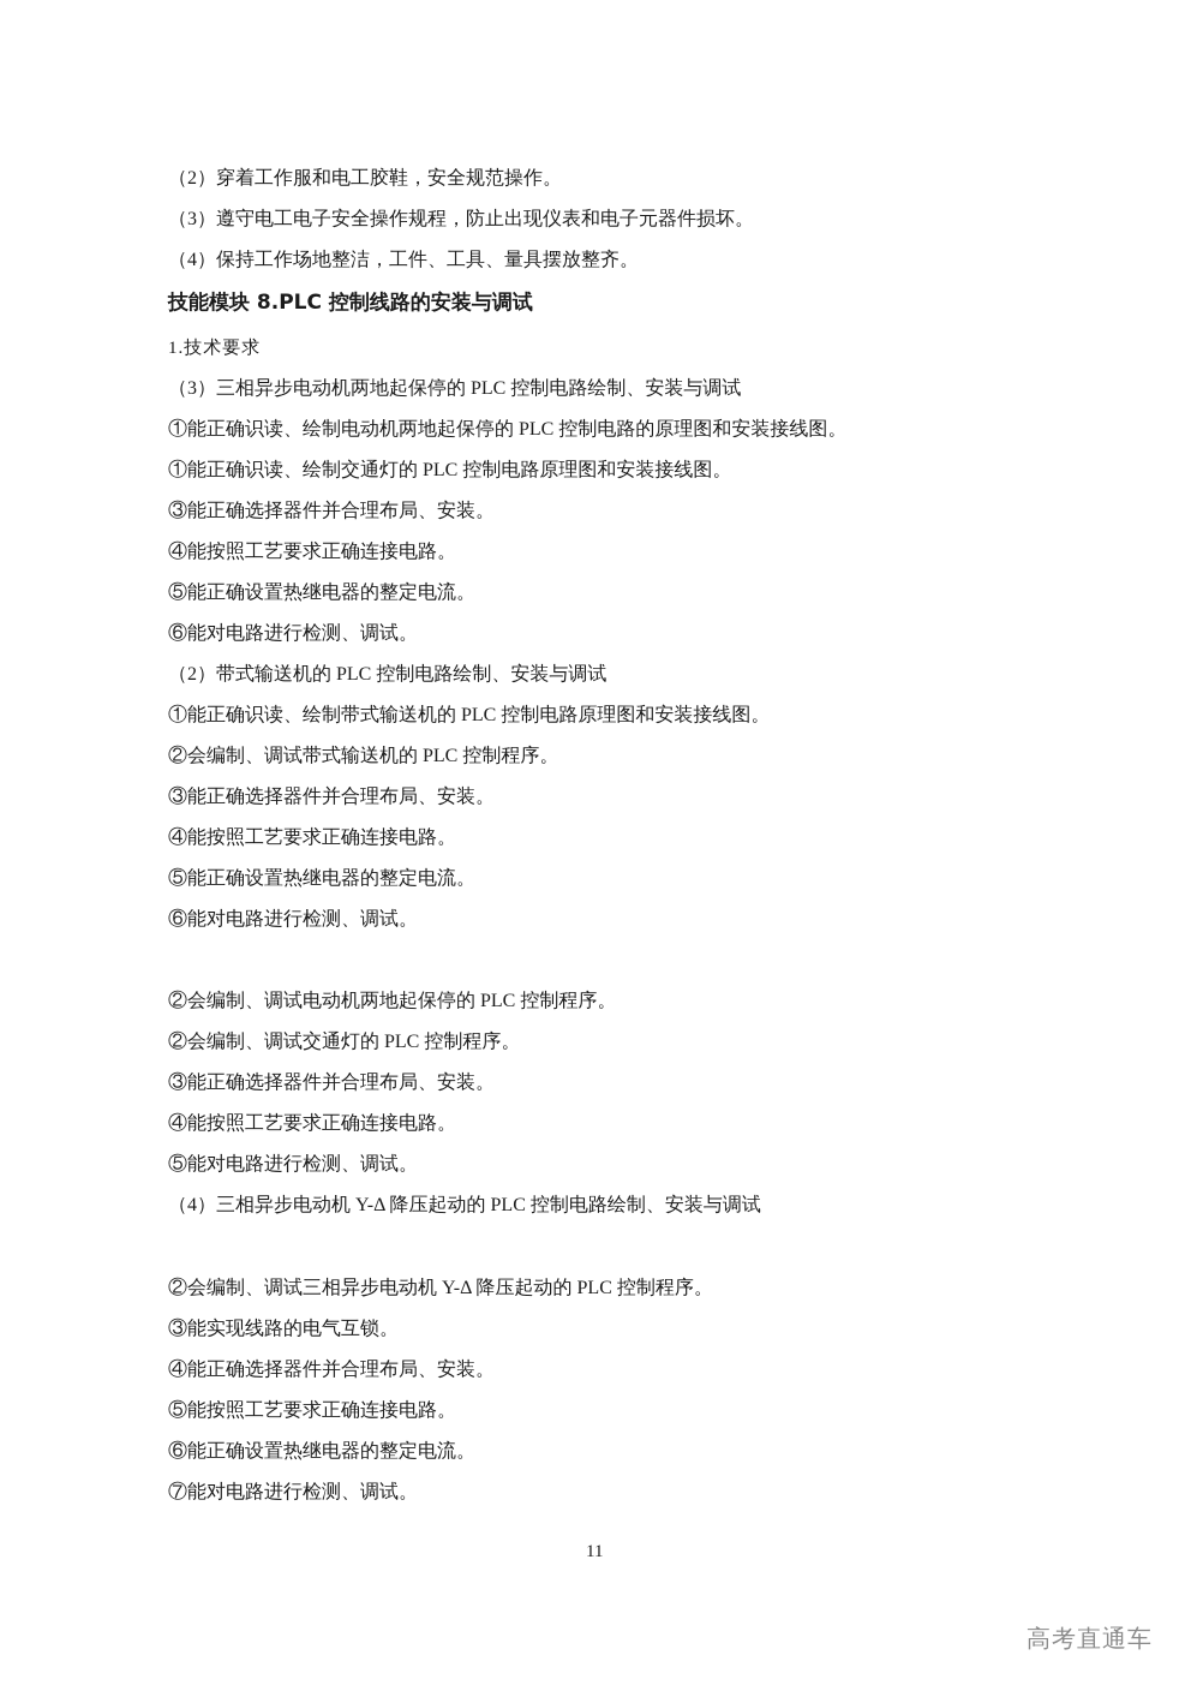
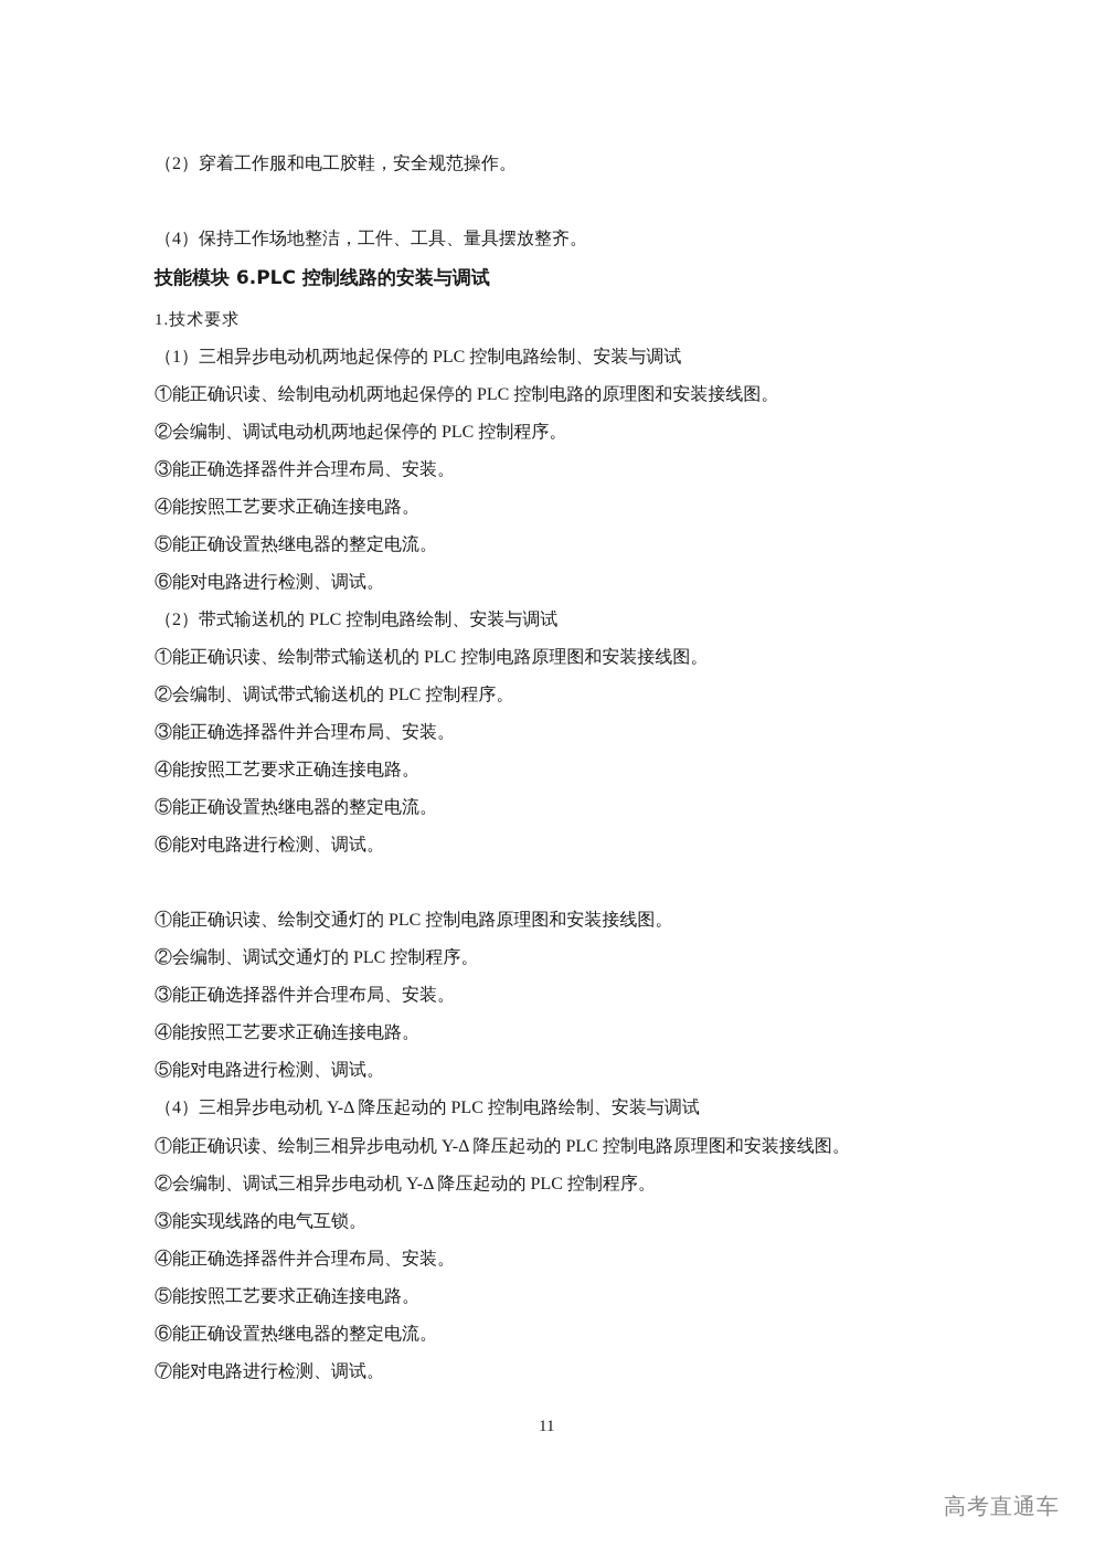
  （2）穿着工作服和电工胶鞋，安全规范操作。
- （3）遵守电工电子安全操作规程，防止出现仪表和电子元器件损坏。
  （4）保持工作场地整洁，工件、工具、量具摆放整齐。
- 技能模块 8.PLC 控制线路的安装与调试
+ 技能模块 6.PLC 控制线路的安装与调试
  1.技术要求
- （3）三相异步电动机两地起保停的 PLC 控制电路绘制、安装与调试
+ （1）三相异步电动机两地起保停的 PLC 控制电路绘制、安装与调试
  ①能正确识读、绘制电动机两地起保停的 PLC 控制电路的原理图和安装接线图。
- ①能正确识读、绘制交通灯的 PLC 控制电路原理图和安装接线图。
+ ②会编制、调试电动机两地起保停的 PLC 控制程序。
  ③能正确选择器件并合理布局、安装。
  ④能按照工艺要求正确连接电路。
  ⑤能正确设置热继电器的整定电流。
  ⑥能对电路进行检测、调试。
  （2）带式输送机的 PLC 控制电路绘制、安装与调试
  ①能正确识读、绘制带式输送机的 PLC 控制电路原理图和安装接线图。
  ②会编制、调试带式输送机的 PLC 控制程序。
  ③能正确选择器件并合理布局、安装。
  ④能按照工艺要求正确连接电路。
  ⑤能正确设置热继电器的整定电流。
  ⑥能对电路进行检测、调试。
- ②会编制、调试电动机两地起保停的 PLC 控制程序。
+ ①能正确识读、绘制交通灯的 PLC 控制电路原理图和安装接线图。
  ②会编制、调试交通灯的 PLC 控制程序。
  ③能正确选择器件并合理布局、安装。
  ④能按照工艺要求正确连接电路。
  ⑤能对电路进行检测、调试。
  （4）三相异步电动机 Y-Δ 降压起动的 PLC 控制电路绘制、安装与调试
+ ①能正确识读、绘制三相异步电动机 Y-Δ 降压起动的 PLC 控制电路原理图和安装接线图。
  ②会编制、调试三相异步电动机 Y-Δ 降压起动的 PLC 控制程序。
  ③能实现线路的电气互锁。
  ④能正确选择器件并合理布局、安装。
  ⑤能按照工艺要求正确连接电路。
  ⑥能正确设置热继电器的整定电流。
  ⑦能对电路进行检测、调试。
  11
  高考直通车
